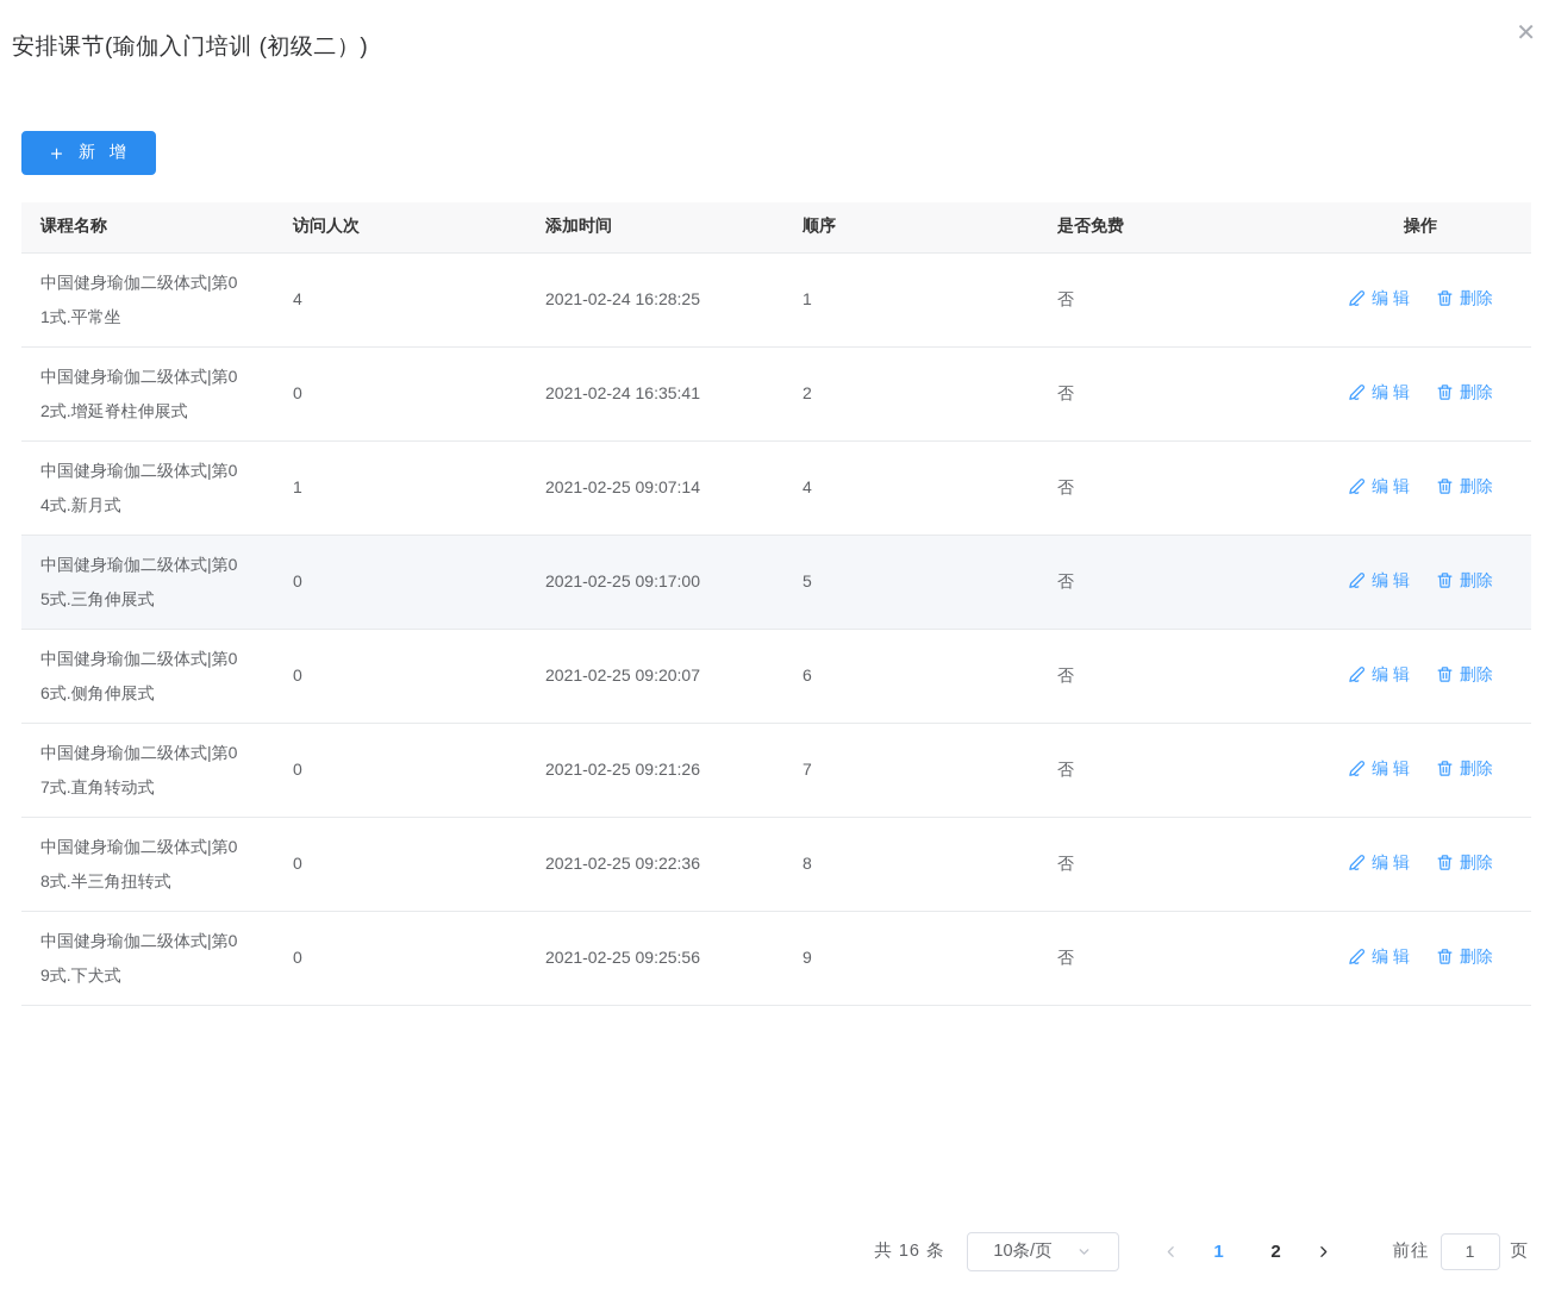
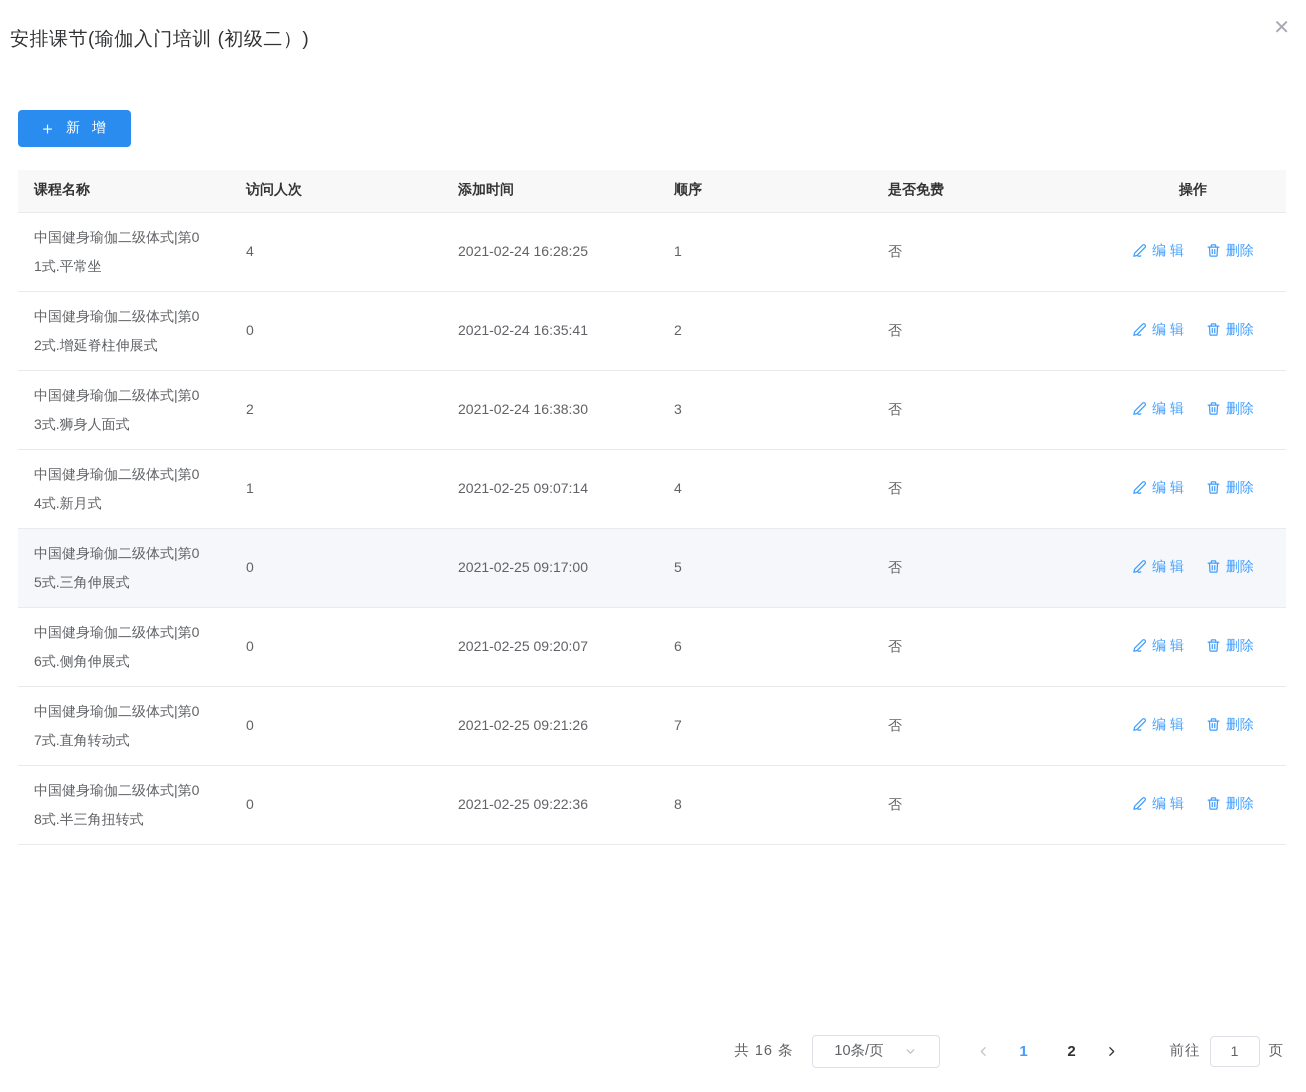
  安排课节(瑜伽入门培训 (初级二）)
  ✕
  ＋
  新 增
  课程名称	访问人次	添加时间	顺序	是否免费	操作
  中国健身瑜伽二级体式|第01式.平常坐	4	2021-02-24 16:28:25	1	否	编 辑 删除
  中国健身瑜伽二级体式|第02式.增延脊柱伸展式	0	2021-02-24 16:35:41	2	否	编 辑 删除
+ 中国健身瑜伽二级体式|第03式.狮身人面式	2	2021-02-24 16:38:30	3	否	编 辑 删除
  中国健身瑜伽二级体式|第04式.新月式	1	2021-02-25 09:07:14	4	否	编 辑 删除
  中国健身瑜伽二级体式|第05式.三角伸展式	0	2021-02-25 09:17:00	5	否	编 辑 删除
  中国健身瑜伽二级体式|第06式.侧角伸展式	0	2021-02-25 09:20:07	6	否	编 辑 删除
  中国健身瑜伽二级体式|第07式.直角转动式	0	2021-02-25 09:21:26	7	否	编 辑 删除
  中国健身瑜伽二级体式|第08式.半三角扭转式	0	2021-02-25 09:22:36	8	否	编 辑 删除
- 中国健身瑜伽二级体式|第09式.下犬式	0	2021-02-25 09:25:56	9	否	编 辑 删除
  共 16 条
  10条/页
  1
  2
  前往
  1
  页
